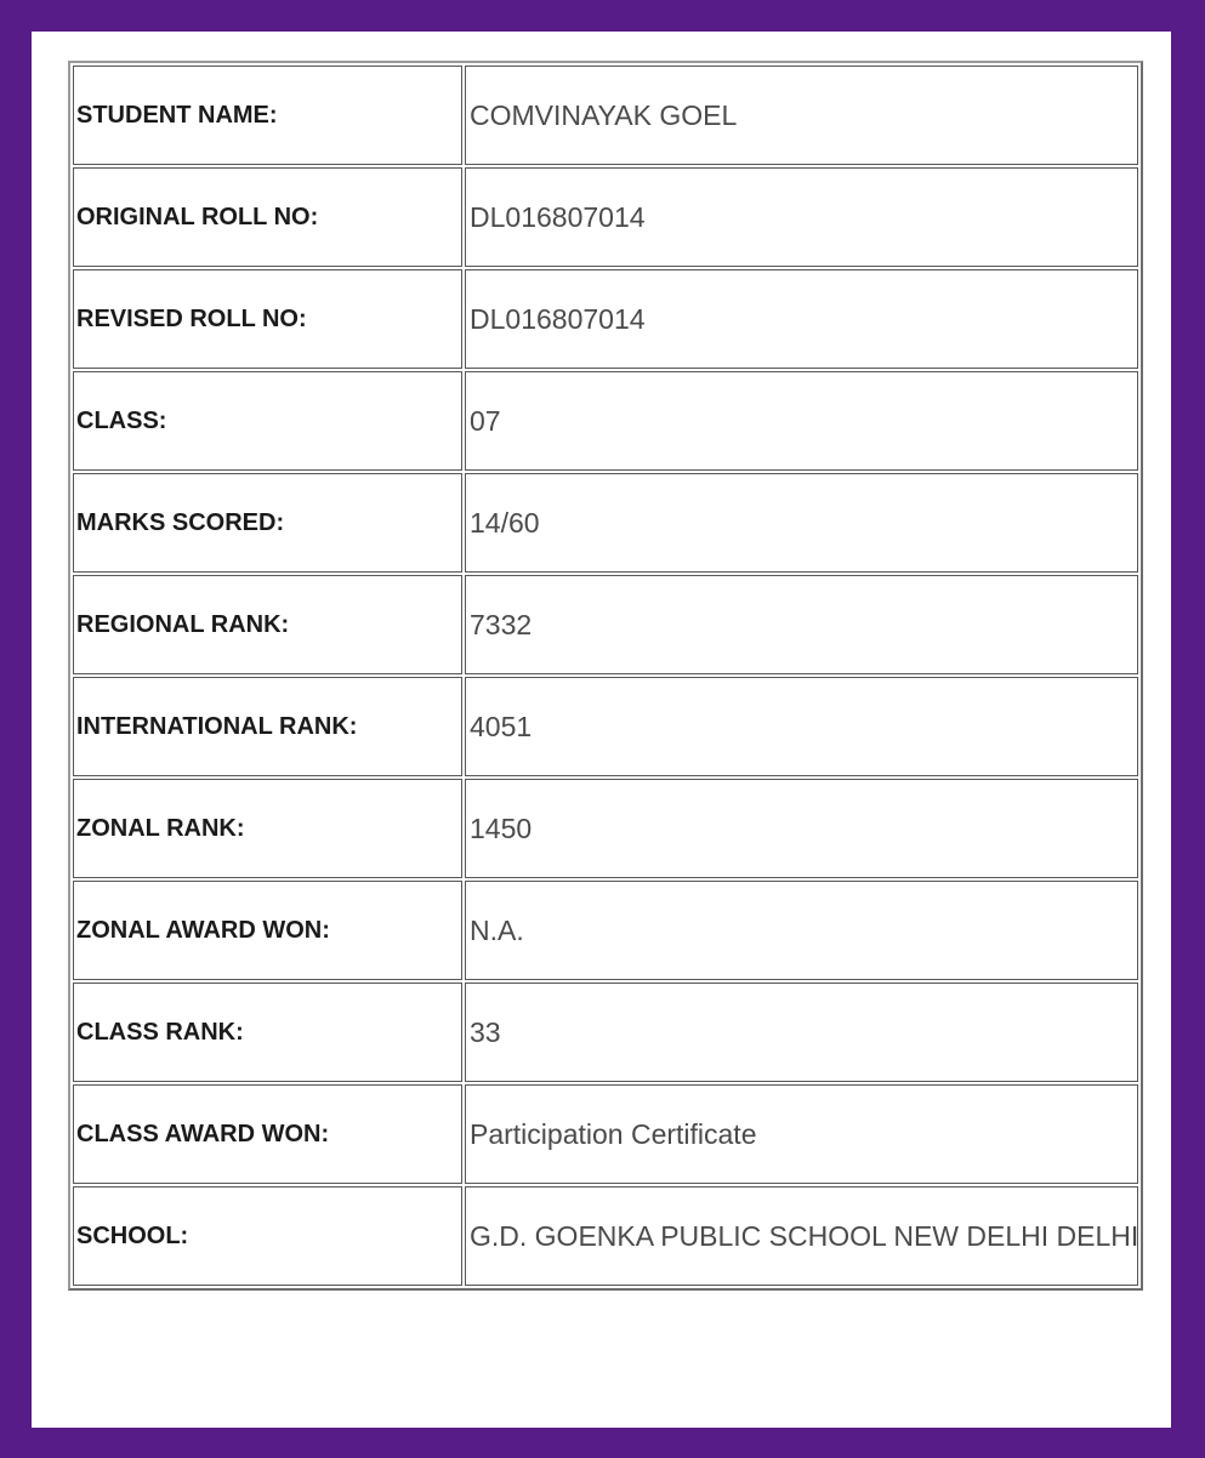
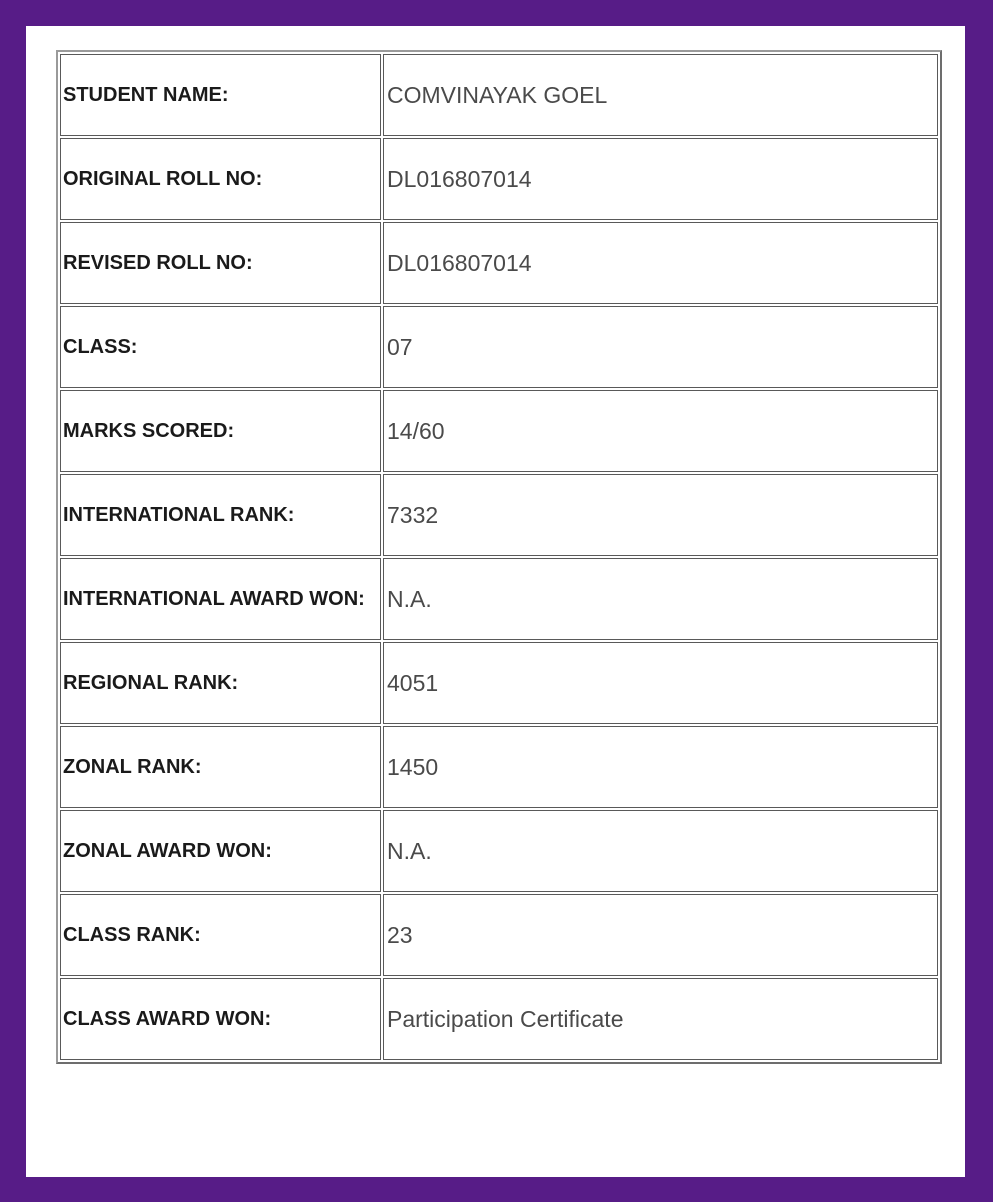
  STUDENT NAME:	COMVINAYAK GOEL
  ORIGINAL ROLL NO:	DL016807014
  REVISED ROLL NO:	DL016807014
  CLASS:	07
  MARKS SCORED:	14/60
- REGIONAL RANK:	7332
+ INTERNATIONAL RANK:	7332
+ INTERNATIONAL AWARD WON:	N.A.
- INTERNATIONAL RANK:	4051
+ REGIONAL RANK:	4051
  ZONAL RANK:	1450
  ZONAL AWARD WON:	N.A.
- CLASS RANK:	33
+ CLASS RANK:	23
  CLASS AWARD WON:	Participation Certificate
- SCHOOL:	G.D. GOENKA PUBLIC SCHOOL NEW DELHI DELHI
